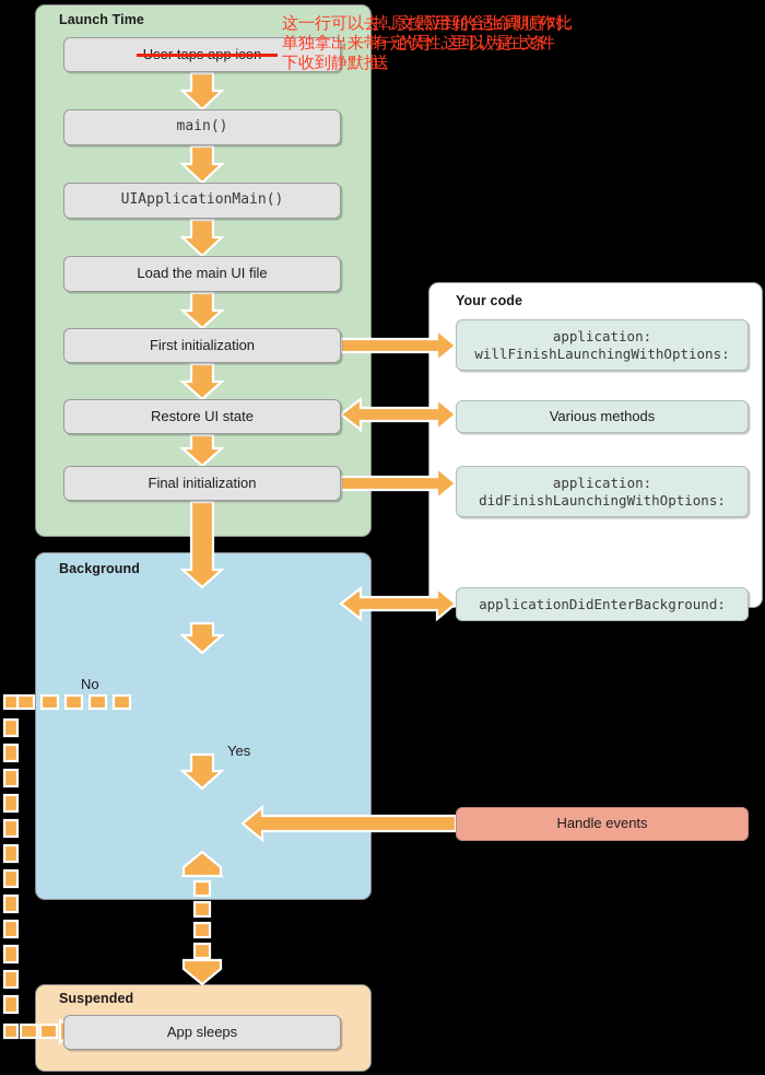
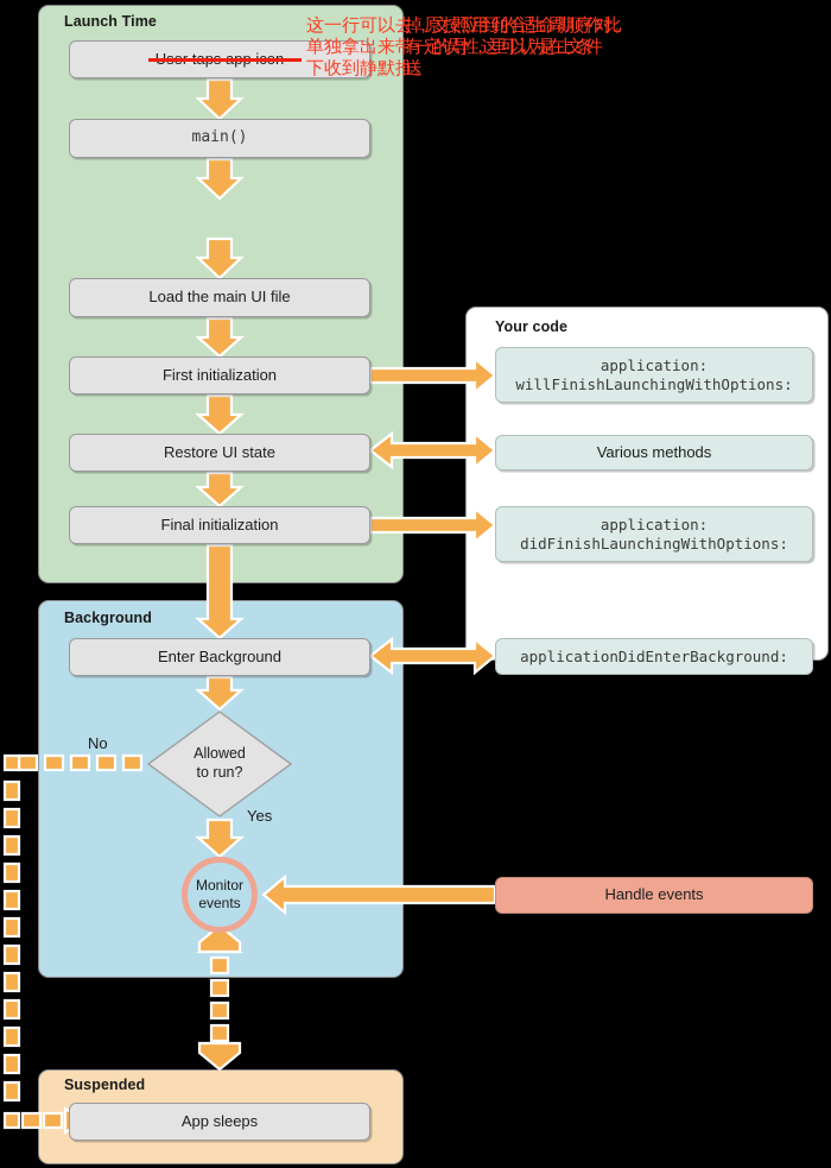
  Launch Time
  Background
  Suspended
  Your code
  main()
- UIApplicationMain()
  Load the main UI file
  First initialization
  Restore UI state
  Final initialization
+ Enter Background
+ Allowed
+ to run?
  No
  Yes
+ Monitor
+ events
  App sleeps
  application:
  willFinishLaunchingWithOptions:
  Various methods
  application:
  didFinishLaunchingWithOptions:
  applicationDidEnterBackground:
  Handle events
  这一行可以去掉，原文按照应用到到的合适生命周期顺序作对比。
  单独拿出来带有一定的误导性，这里可以认为是在上文条件
  下收到静默推送。
